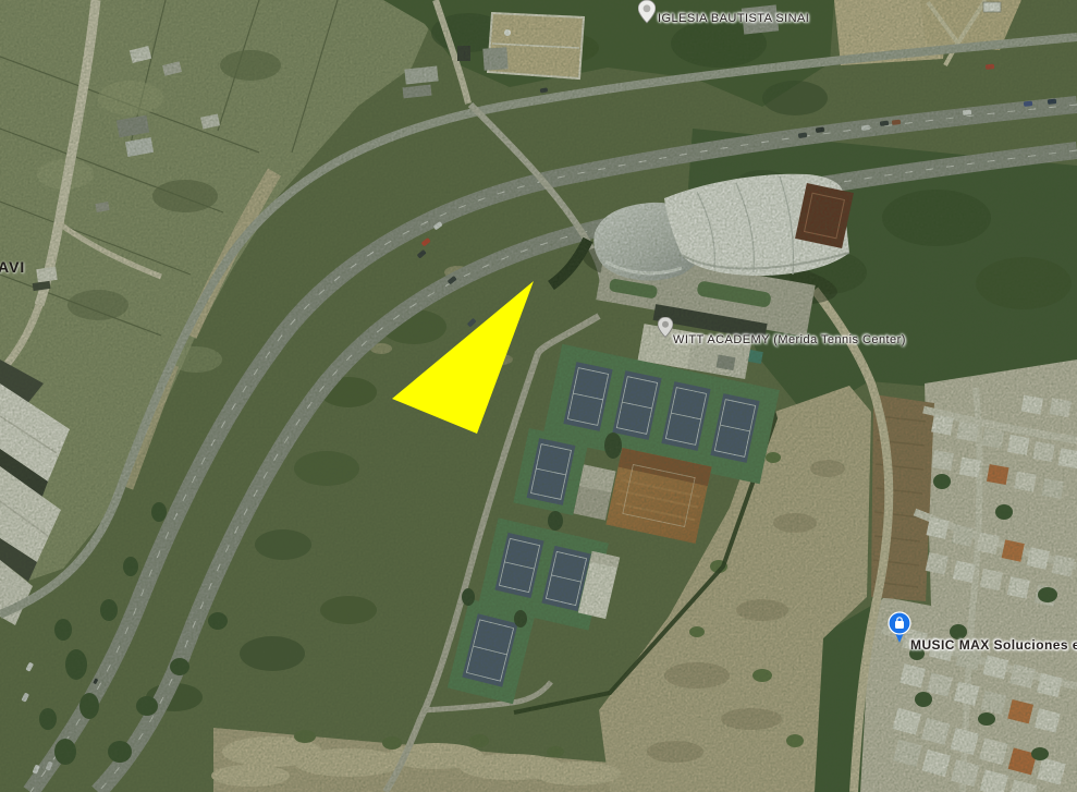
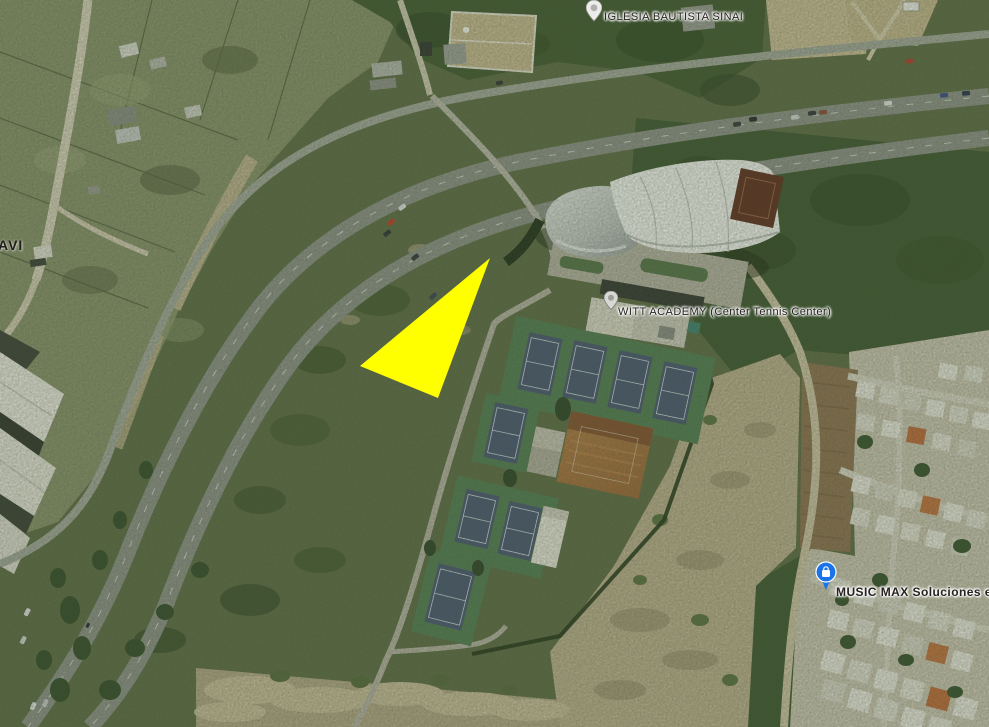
  IGLESIA BAUTISTA SINAI
- WITT ACADEMY (Merida Tennis Center)
+ WITT ACADEMY (Center Tennis Center)
  MUSIC MAX Soluciones e
  AVI
